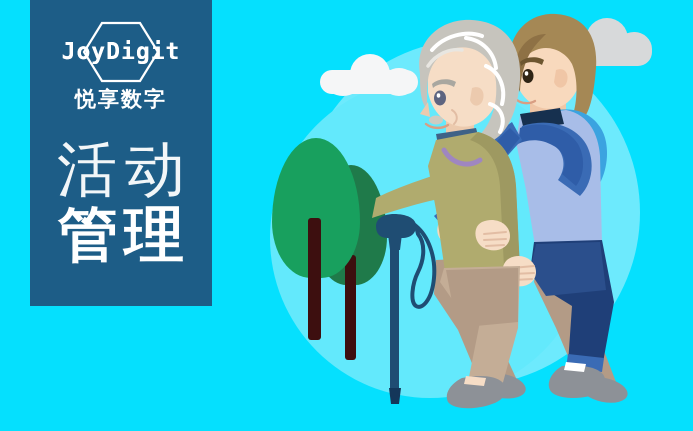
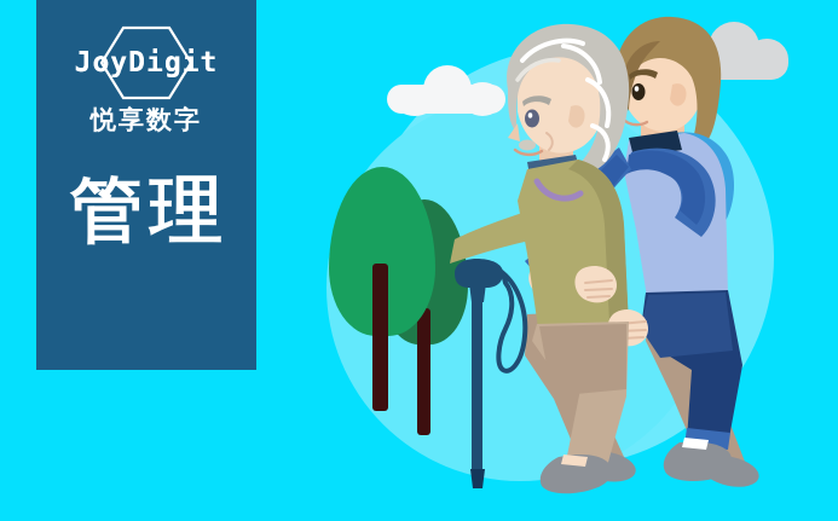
  JoyDigit
  悦享数字
- 活动
  管理
